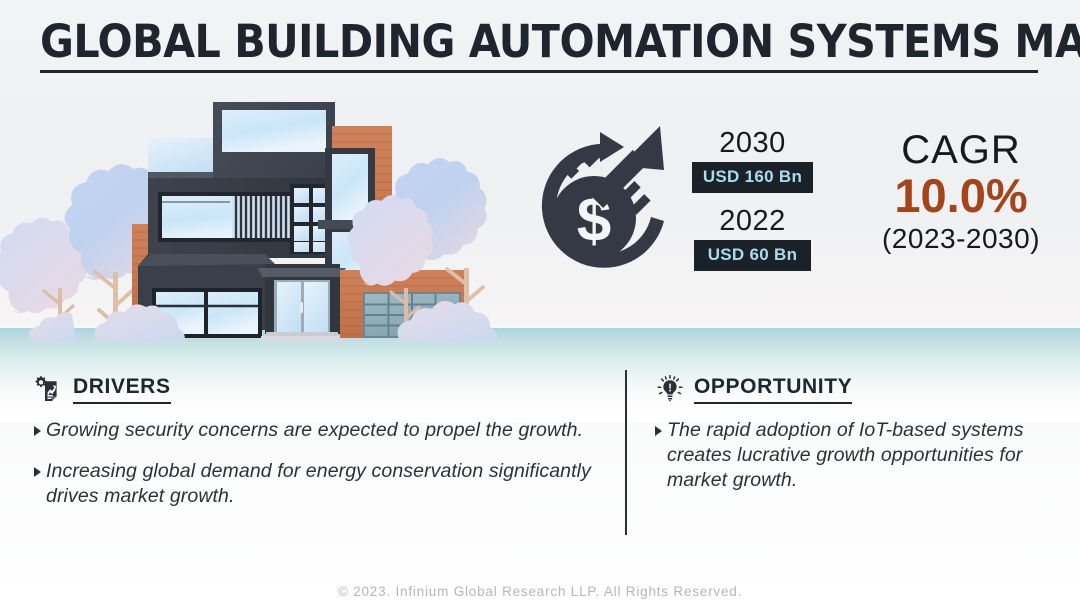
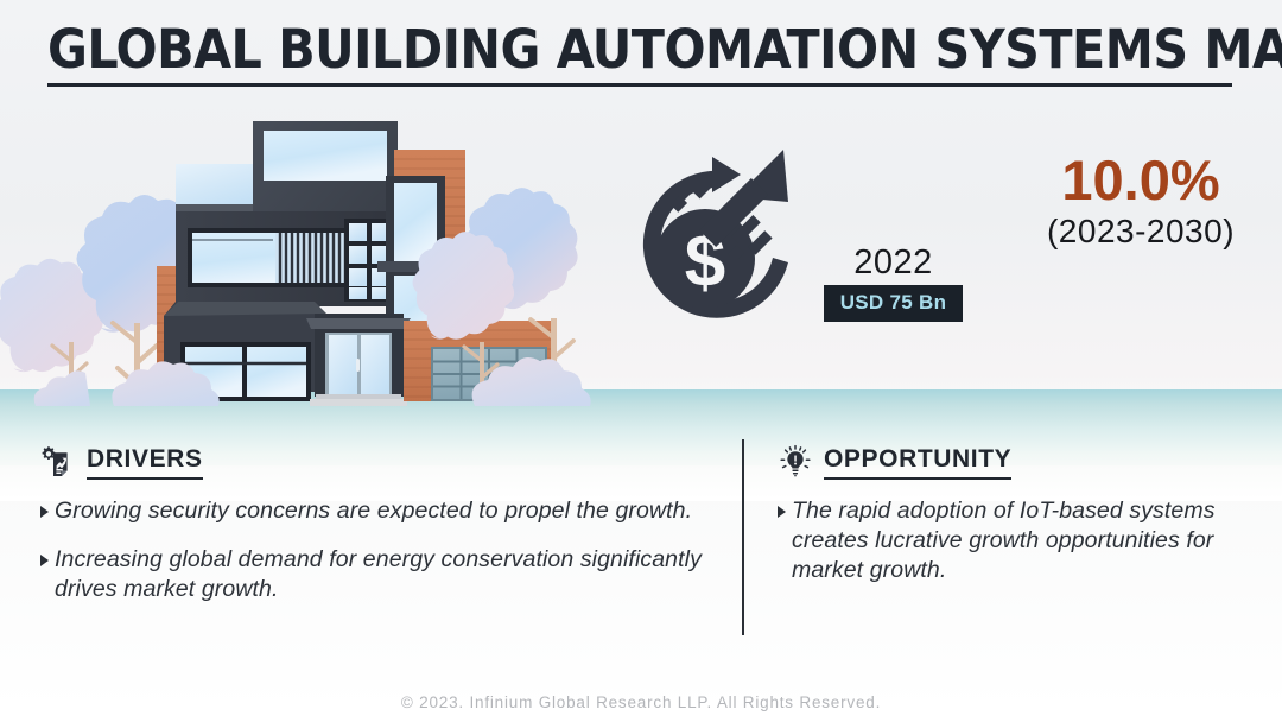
  GLOBAL BUILDING AUTOMATION SYSTEMS MA
  $
- 2030
- USD 160 Bn
  2022
- USD 60 Bn
+ USD 75 Bn
- CAGR
  10.0%
  (2023-2030)
  DRIVERS
  Growing security concerns are expected to propel the growth.
  Increasing global demand for energy conservation significantly drives market growth.
  OPPORTUNITY
  The rapid adoption of IoT-based systems creates lucrative growth opportunities for market growth.
  © 2023. Infinium Global Research LLP. All Rights Reserved.
